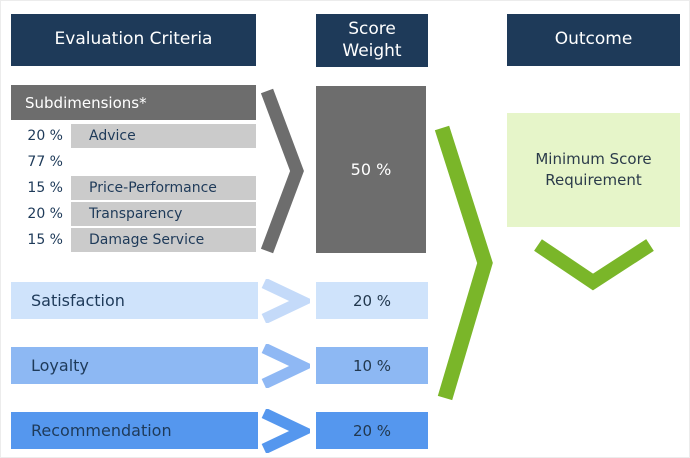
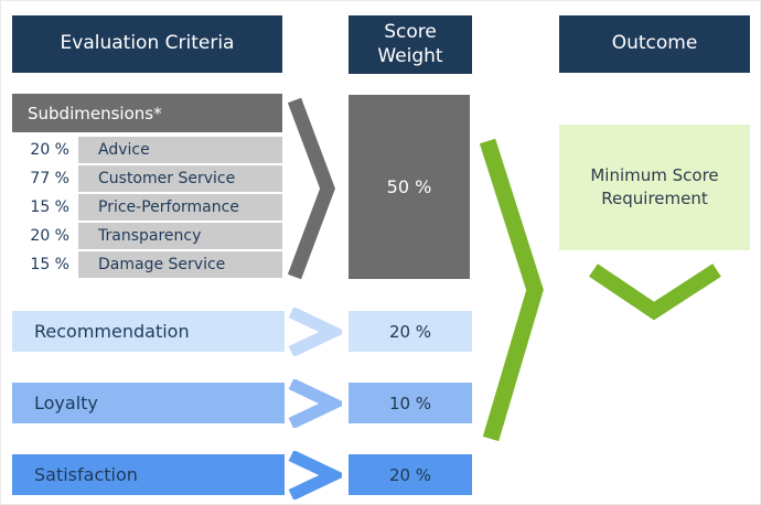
  Evaluation Criteria
  Score Weight
  Outcome
  Subdimensions*
  20 %
  Advice
  77 %
+ Customer Service
  15 %
  Price-Performance
  20 %
  Transparency
  15 %
  Damage Service
- Satisfaction
+ Recommendation
  Loyalty
- Recommendation
+ Satisfaction
  50 %
  20 %
  10 %
  20 %
  Minimum Score Requirement
